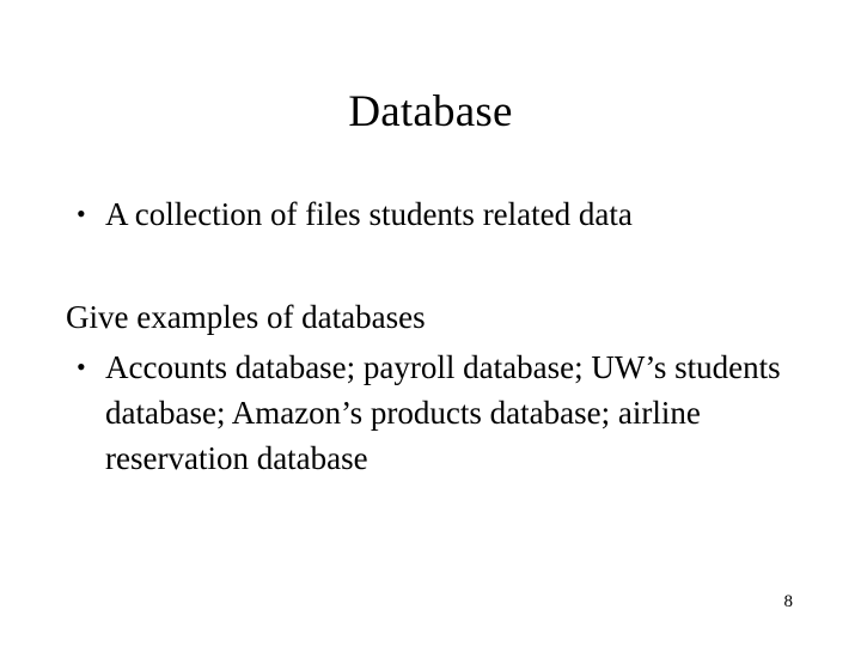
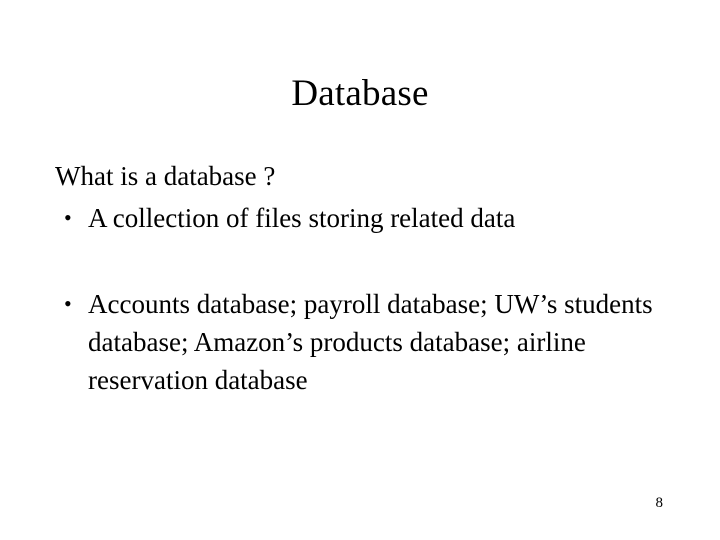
  Database
+ What is a database ?
  •
- A collection of files students related data
+ A collection of files storing related data
- Give examples of databases
  •
  Accounts database; payroll database; UW’s students database; Amazon’s products database; airline reservation database
  8
